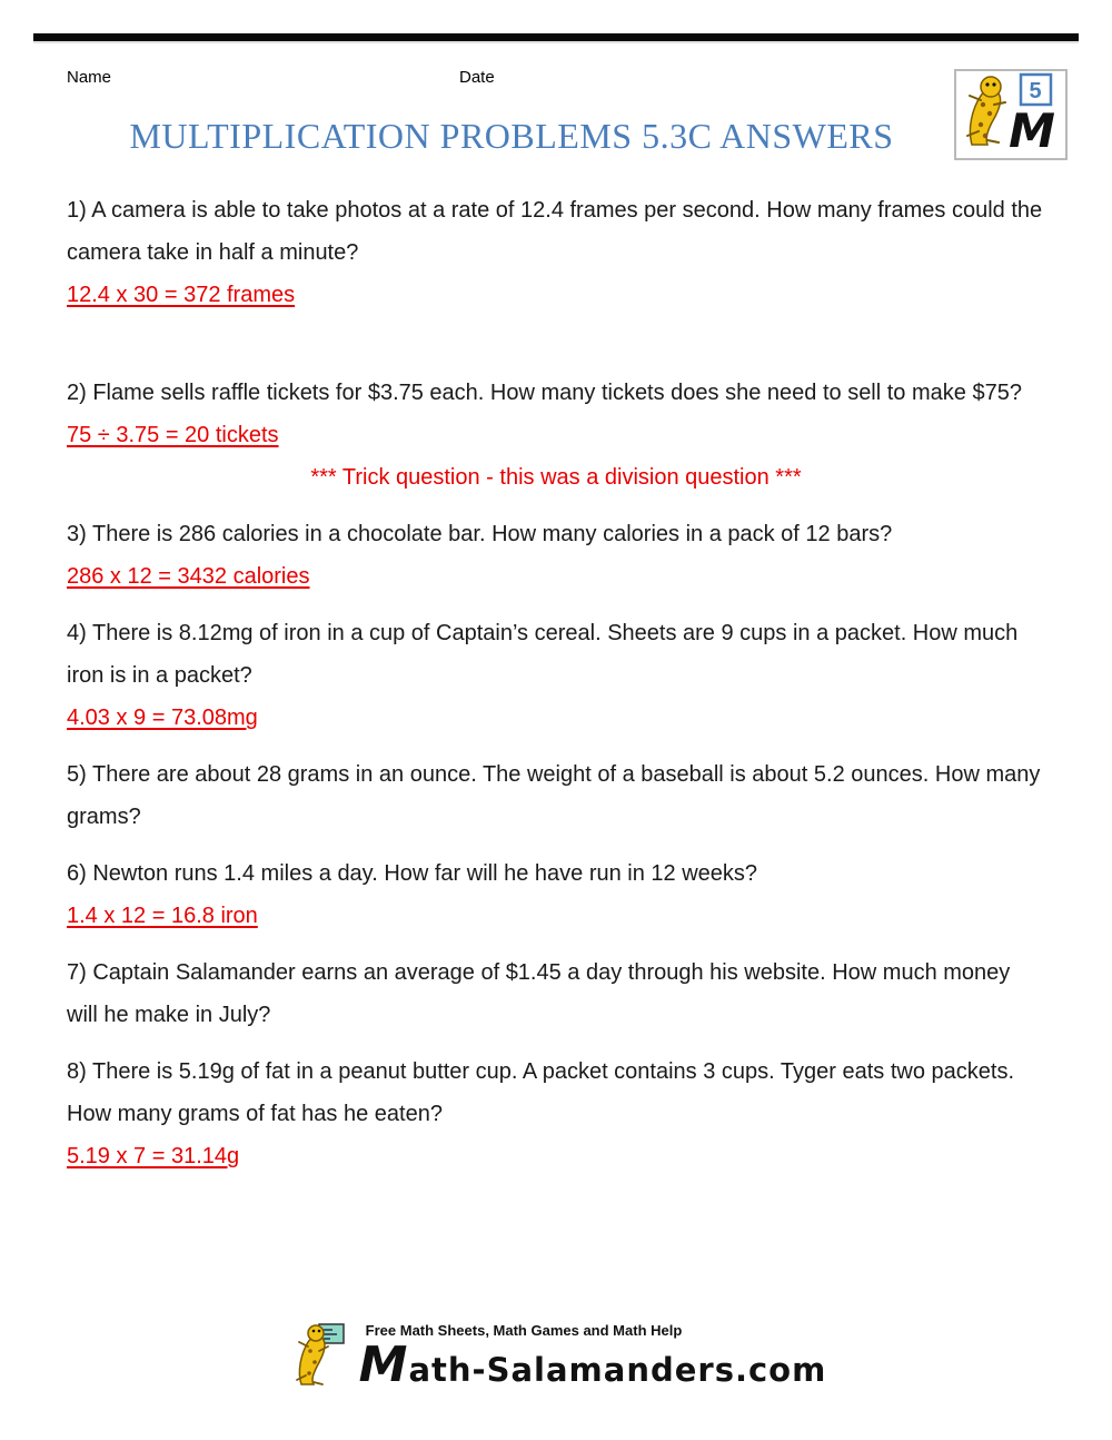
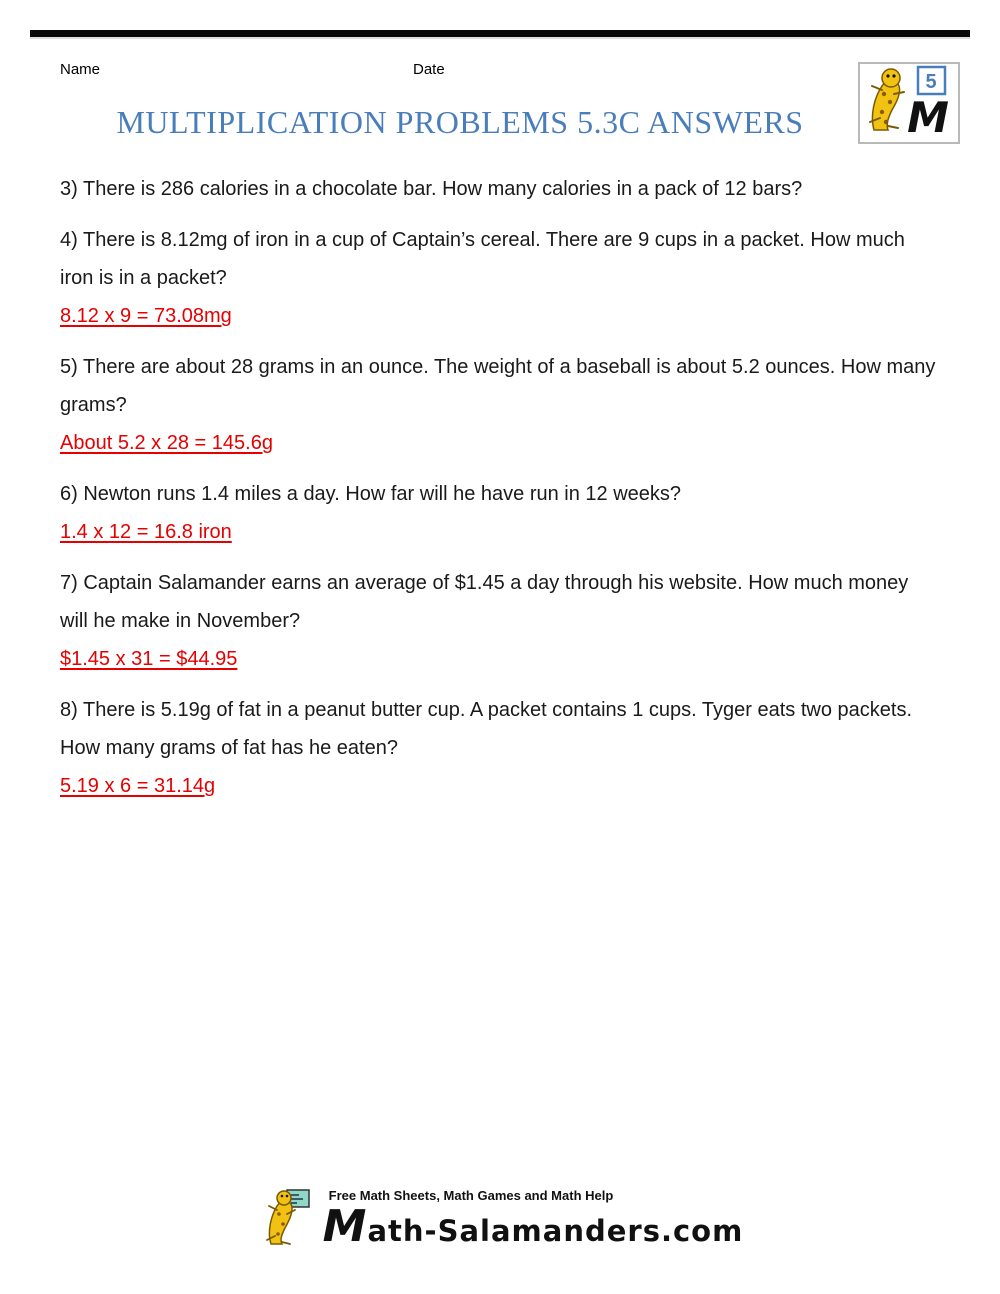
  Name
  Date
  5
  M
  MULTIPLICATION PROBLEMS 5.3C ANSWERS
- 1) A camera is able to take photos at a rate of 12.4 frames per second. How many frames could the camera take in half a minute?
- 12.4 x 30 = 372 frames
- 2) Flame sells raffle tickets for $3.75 each. How many tickets does she need to sell to make $75?
- 75 ÷ 3.75 = 20 tickets
- *** Trick question - this was a division question ***
  3) There is 286 calories in a chocolate bar. How many calories in a pack of 12 bars?
- 286 x 12 = 3432 calories
- 4) There is 8.12mg of iron in a cup of Captain’s cereal. Sheets are 9 cups in a packet. How much iron is in a packet?
+ 4) There is 8.12mg of iron in a cup of Captain’s cereal. There are 9 cups in a packet. How much iron is in a packet?
- 4.03 x 9 = 73.08mg
+ 8.12 x 9 = 73.08mg
  5) There are about 28 grams in an ounce. The weight of a baseball is about 5.2 ounces. How many grams?
+ About 5.2 x 28 = 145.6g
  6) Newton runs 1.4 miles a day. How far will he have run in 12 weeks?
  1.4 x 12 = 16.8 iron
- 7) Captain Salamander earns an average of $1.45 a day through his website. How much money will he make in July?
+ 7) Captain Salamander earns an average of $1.45 a day through his website. How much money will he make in November?
+ $1.45 x 31 = $44.95
- 8) There is 5.19g of fat in a peanut butter cup. A packet contains 3 cups. Tyger eats two packets. How many grams of fat has he eaten?
+ 8) There is 5.19g of fat in a peanut butter cup. A packet contains 1 cups. Tyger eats two packets. How many grams of fat has he eaten?
- 5.19 x 7 = 31.14g
+ 5.19 x 6 = 31.14g
  Free Math Sheets, Math Games and Math Help
  Math-Salamanders.com
